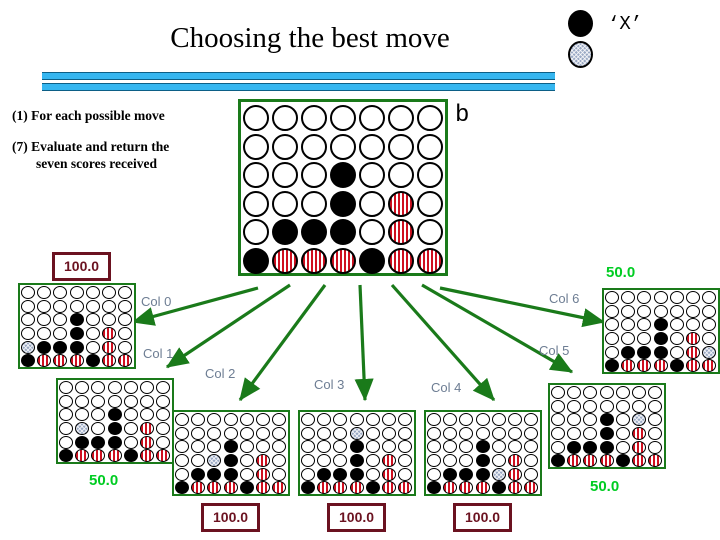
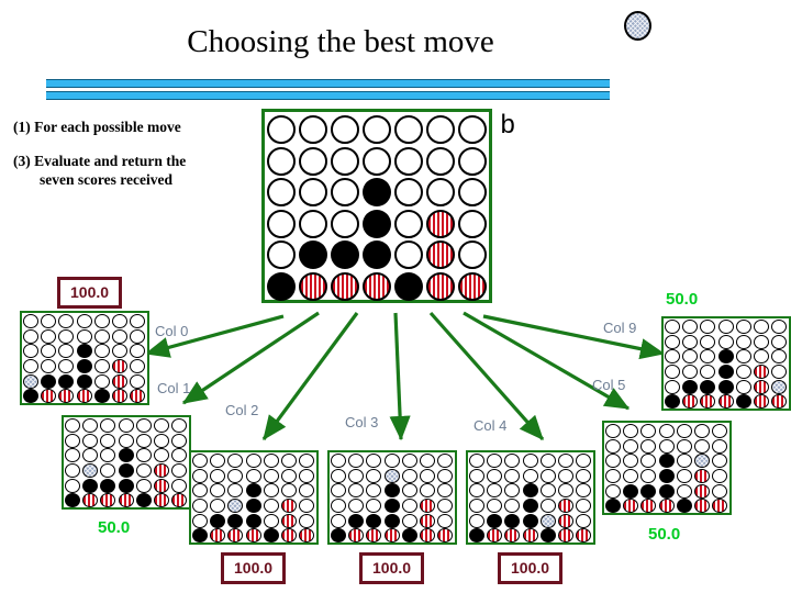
  Choosing the best move
  (1) For each possible move
- (7) Evaluate and return the
+ (3) Evaluate and return the
  seven scores received
- ‘X’
  b
  100.0
  Col 0
  50.0
  Col 1
  100.0
  Col 2
  100.0
  Col 3
  100.0
  Col 4
  50.0
  Col 5
  50.0
- Col 6
+ Col 9
